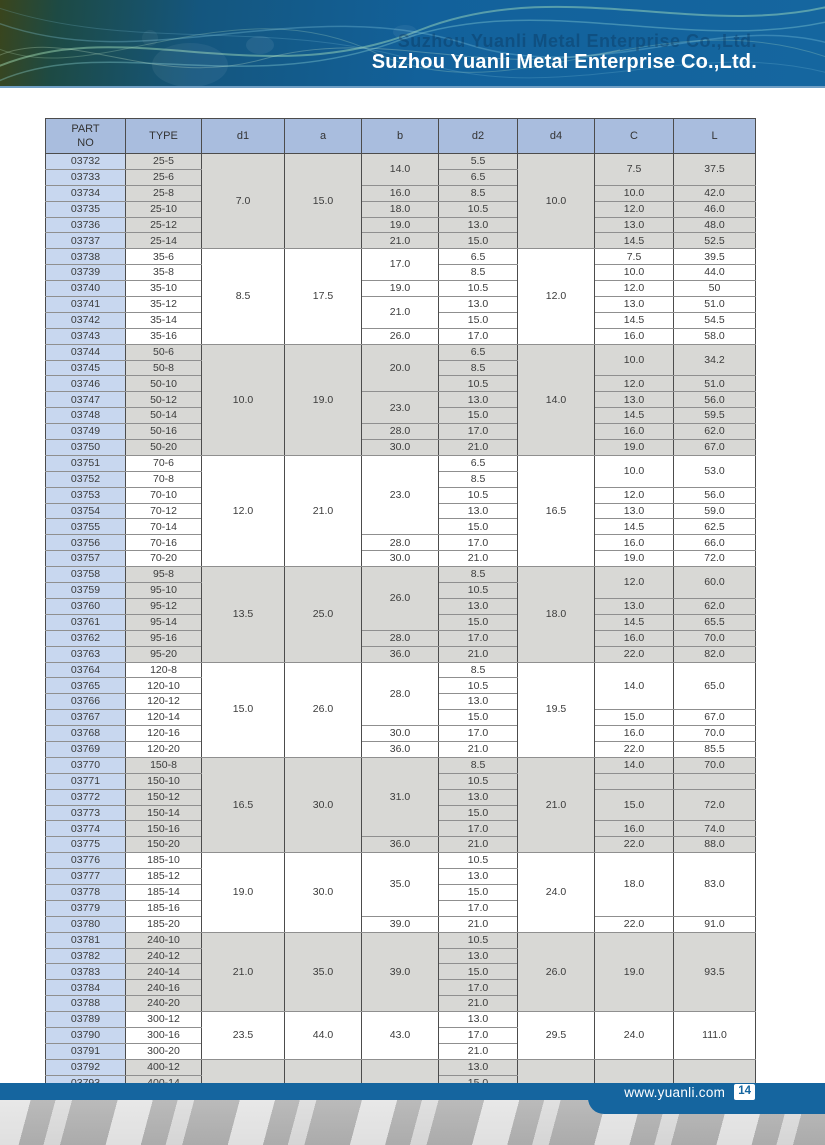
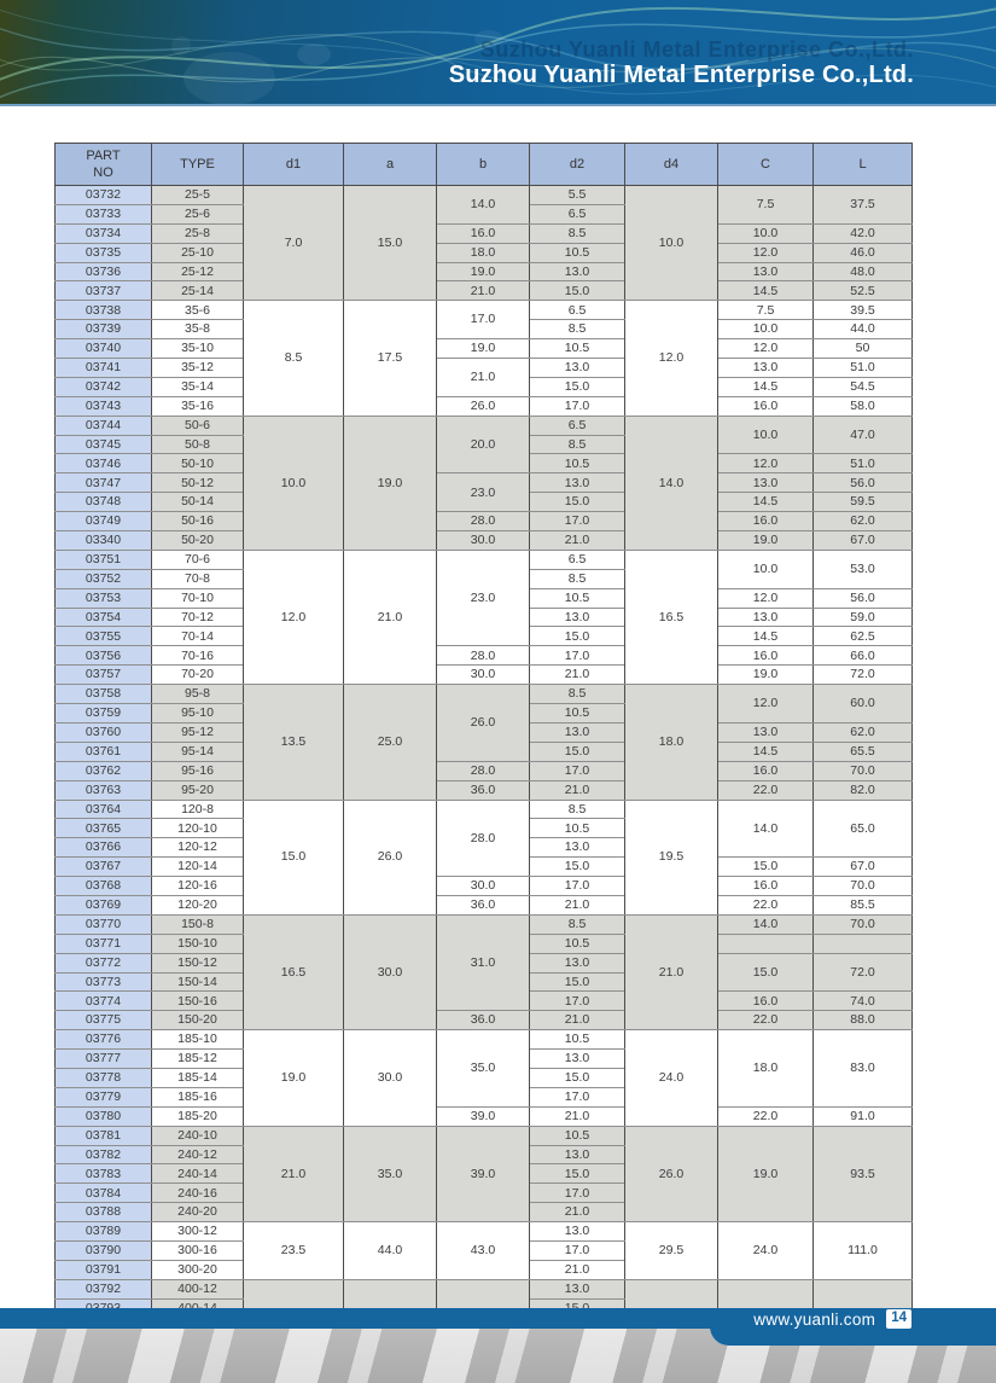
  Suzhou Yuanli Metal Enterprise Co.,Ltd.
  Suzhou Yuanli Metal Enterprise Co.,Ltd.
  PART NO	TYPE	d1	a	b	d2	d4	C	L
  03732	25-5	7.0	15.0	14.0	5.5	10.0	7.5	37.5
  03733	25-6	6.5
  03734	25-8	16.0	8.5	10.0	42.0
  03735	25-10	18.0	10.5	12.0	46.0
  03736	25-12	19.0	13.0	13.0	48.0
  03737	25-14	21.0	15.0	14.5	52.5
  03738	35-6	8.5	17.5	17.0	6.5	12.0	7.5	39.5
  03739	35-8	8.5	10.0	44.0
  03740	35-10	19.0	10.5	12.0	50
  03741	35-12	21.0	13.0	13.0	51.0
  03742	35-14	15.0	14.5	54.5
  03743	35-16	26.0	17.0	16.0	58.0
- 03744	50-6	10.0	19.0	20.0	6.5	14.0	10.0	34.2
+ 03744	50-6	10.0	19.0	20.0	6.5	14.0	10.0	47.0
  03745	50-8	8.5
  03746	50-10	10.5	12.0	51.0
  03747	50-12	23.0	13.0	13.0	56.0
  03748	50-14	15.0	14.5	59.5
  03749	50-16	28.0	17.0	16.0	62.0
- 03750	50-20	30.0	21.0	19.0	67.0
+ 03340	50-20	30.0	21.0	19.0	67.0
  03751	70-6	12.0	21.0	23.0	6.5	16.5	10.0	53.0
  03752	70-8	8.5
  03753	70-10	10.5	12.0	56.0
  03754	70-12	13.0	13.0	59.0
  03755	70-14	15.0	14.5	62.5
  03756	70-16	28.0	17.0	16.0	66.0
  03757	70-20	30.0	21.0	19.0	72.0
  03758	95-8	13.5	25.0	26.0	8.5	18.0	12.0	60.0
  03759	95-10	10.5
  03760	95-12	13.0	13.0	62.0
  03761	95-14	15.0	14.5	65.5
  03762	95-16	28.0	17.0	16.0	70.0
  03763	95-20	36.0	21.0	22.0	82.0
  03764	120-8	15.0	26.0	28.0	8.5	19.5	14.0	65.0
  03765	120-10	10.5
  03766	120-12	13.0
  03767	120-14	15.0	15.0	67.0
  03768	120-16	30.0	17.0	16.0	70.0
  03769	120-20	36.0	21.0	22.0	85.5
  03770	150-8	16.5	30.0	31.0	8.5	21.0	14.0	70.0
  03771	150-10	10.5
  03772	150-12	13.0	15.0	72.0
  03773	150-14	15.0
  03774	150-16	17.0	16.0	74.0
  03775	150-20	36.0	21.0	22.0	88.0
  03776	185-10	19.0	30.0	35.0	10.5	24.0	18.0	83.0
  03777	185-12	13.0
  03778	185-14	15.0
  03779	185-16	17.0
  03780	185-20	39.0	21.0	22.0	91.0
  03781	240-10	21.0	35.0	39.0	10.5	26.0	19.0	93.5
  03782	240-12	13.0
  03783	240-14	15.0
  03784	240-16	17.0
  03788	240-20	21.0
  03789	300-12	23.5	44.0	43.0	13.0	29.5	24.0	111.0
  03790	300-16	17.0
  03791	300-20	21.0
  www.yuanli.com
  14
